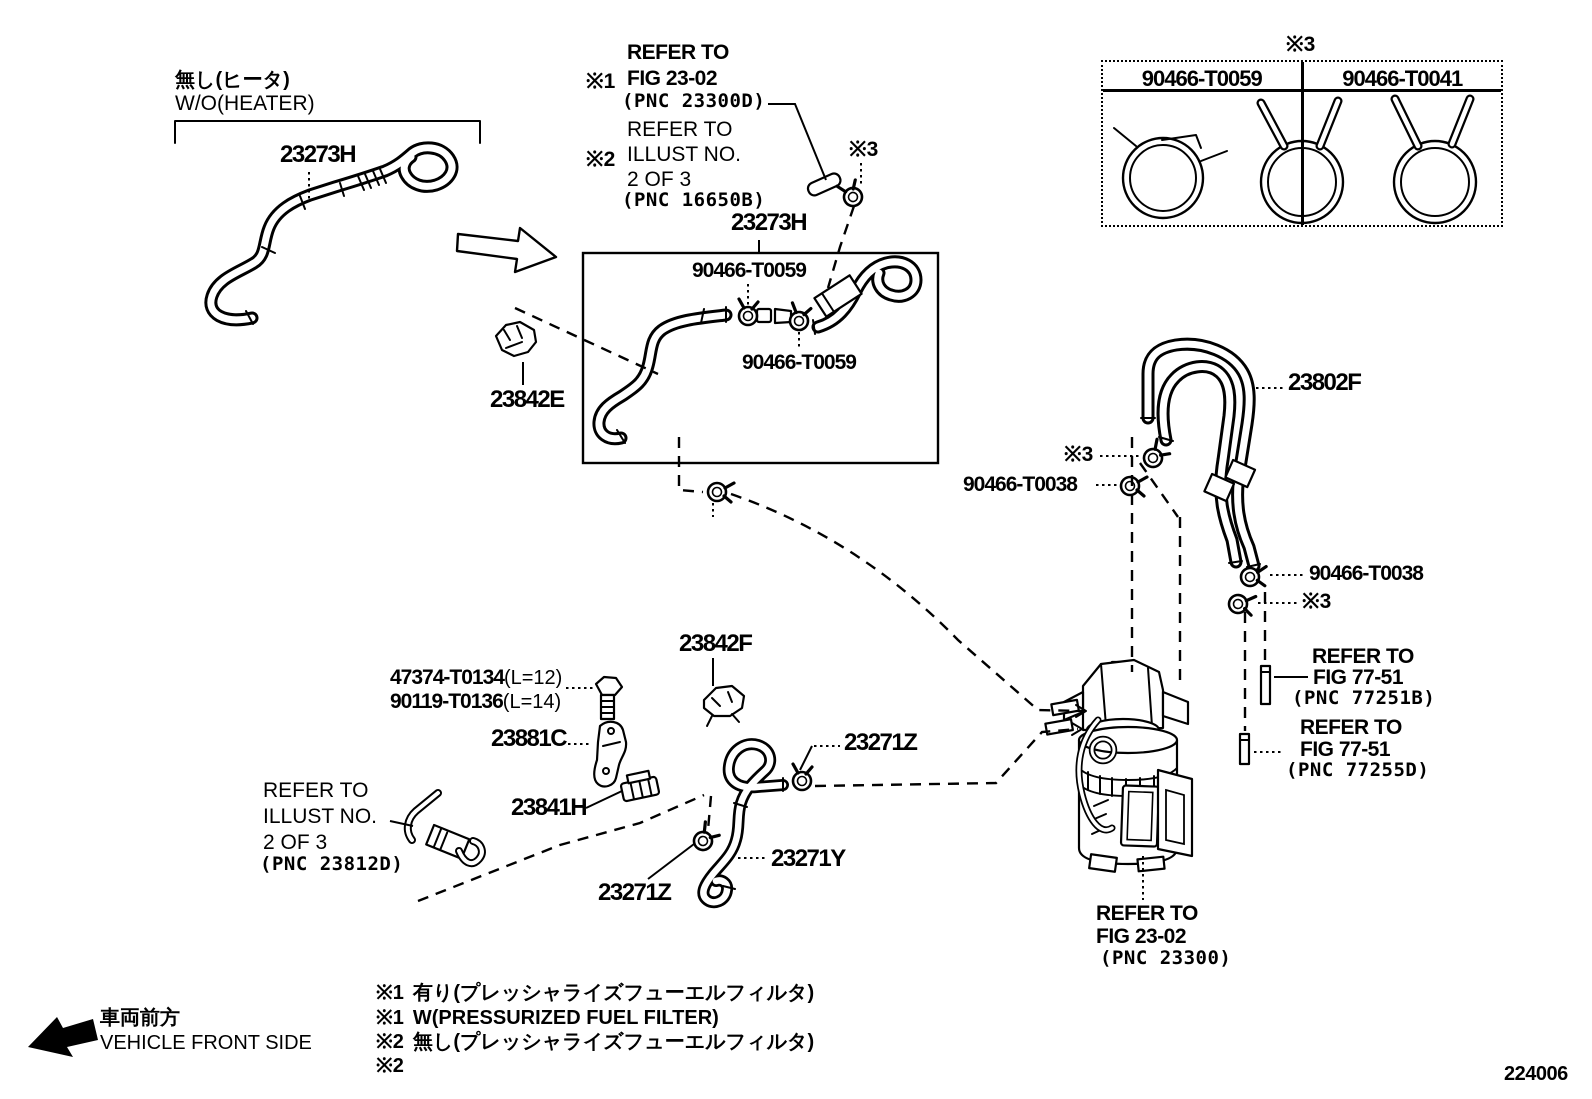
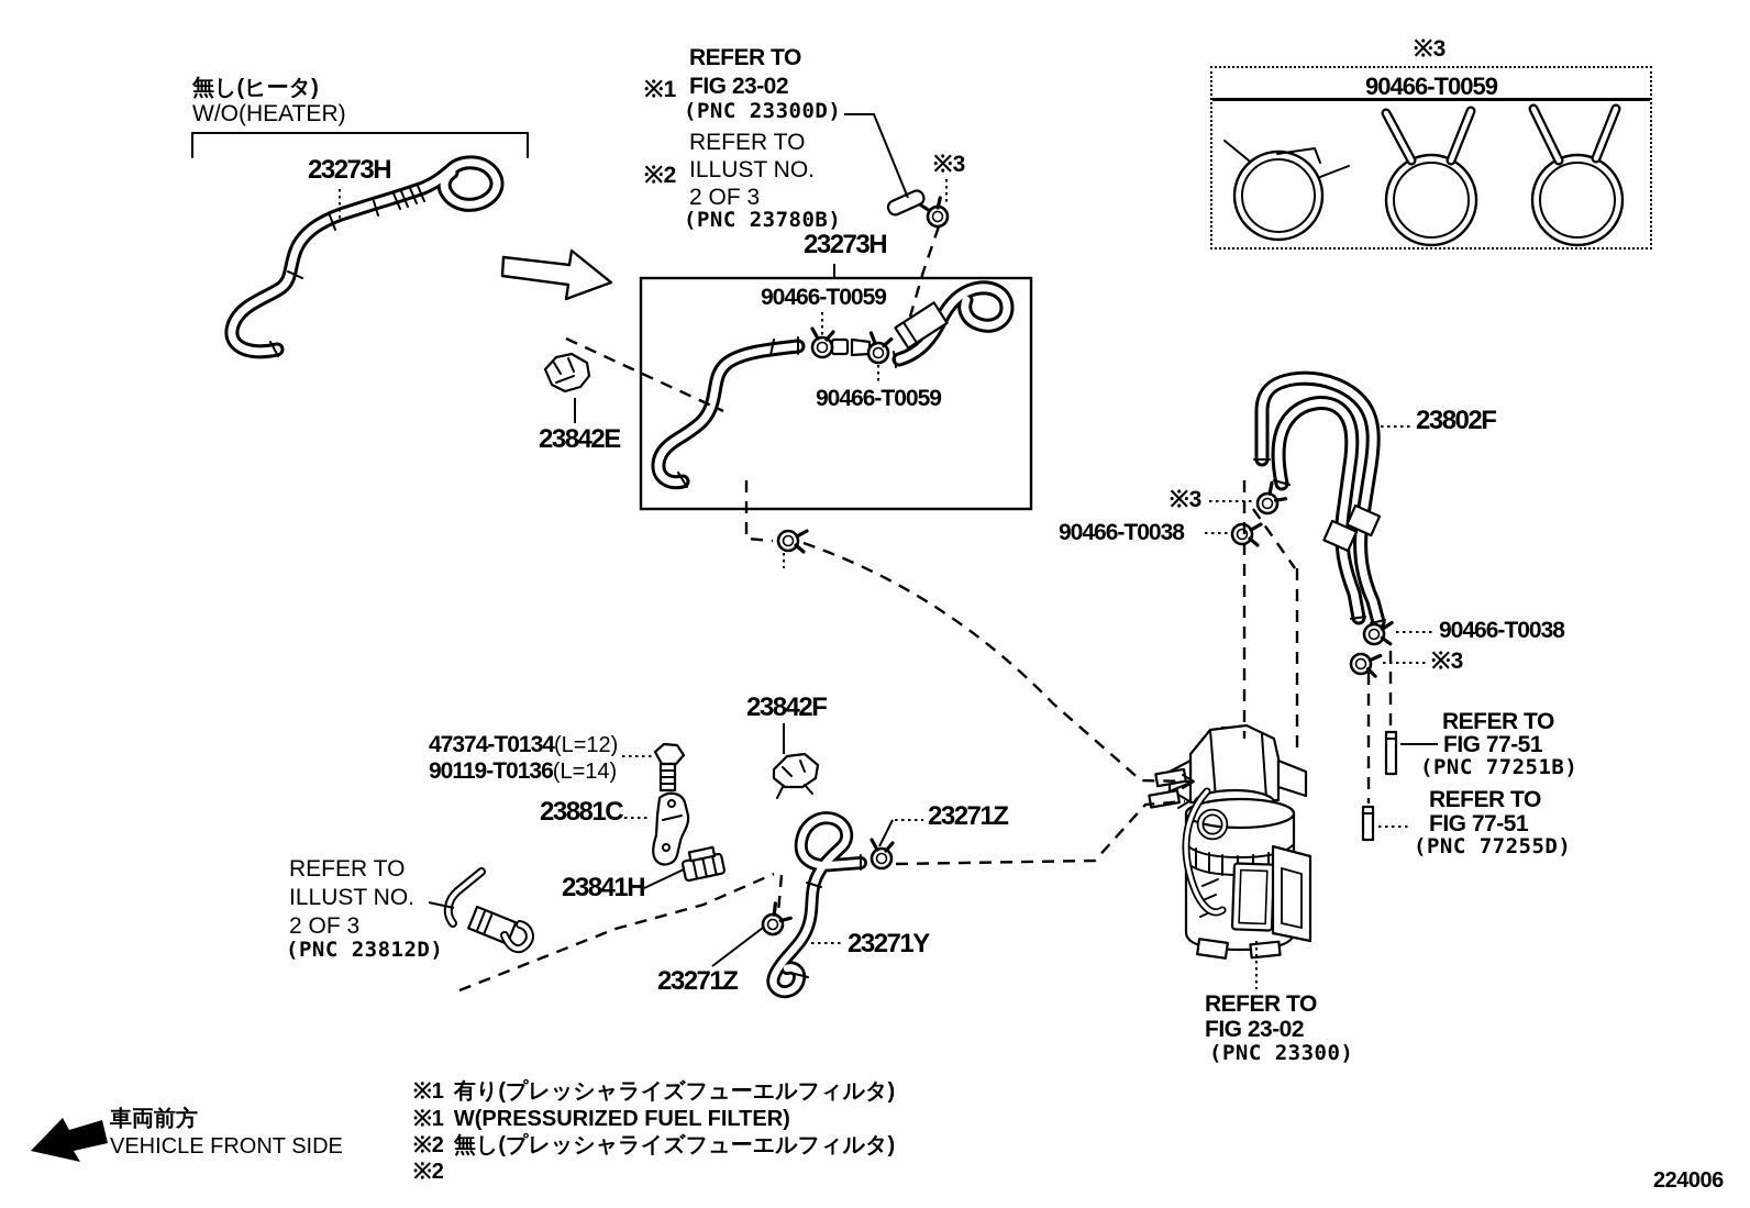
  無し(ヒータ)
  W/O(HEATER)
  23273H
  ※1
  REFER TO
  FIG 23-02
  (PNC 23300D)
  ※2
  REFER TO
  ILLUST NO.
  2 OF 3
- (PNC 16650B)
+ (PNC 23780B)
  ※3
  ※3
  90466-T0059
- 90466-T0041
  23273H
  90466-T0059
  90466-T0059
  23842E
  23802F
  ※3
  90466-T0038
  90466-T0038
  ※3
  REFER TO
  FIG 77-51
  (PNC 77251B)
  REFER TO
  FIG 77-51
  (PNC 77255D)
  REFER TO
  FIG 23-02
  (PNC 23300)
  23842F
  47374-T0134(L=12)
  90119-T0136(L=14)
  23881C
  23841H
  REFER TO
  ILLUST NO.
  2 OF 3
  (PNC 23812D)
  23271Z
  23271Y
  23271Z
  ※1
  有り(プレッシャライズフューエルフィルタ)
  ※1
  W(PRESSURIZED FUEL FILTER)
  ※2
  無し(プレッシャライズフューエルフィルタ)
  ※2
  車両前方
  VEHICLE FRONT SIDE
  224006
